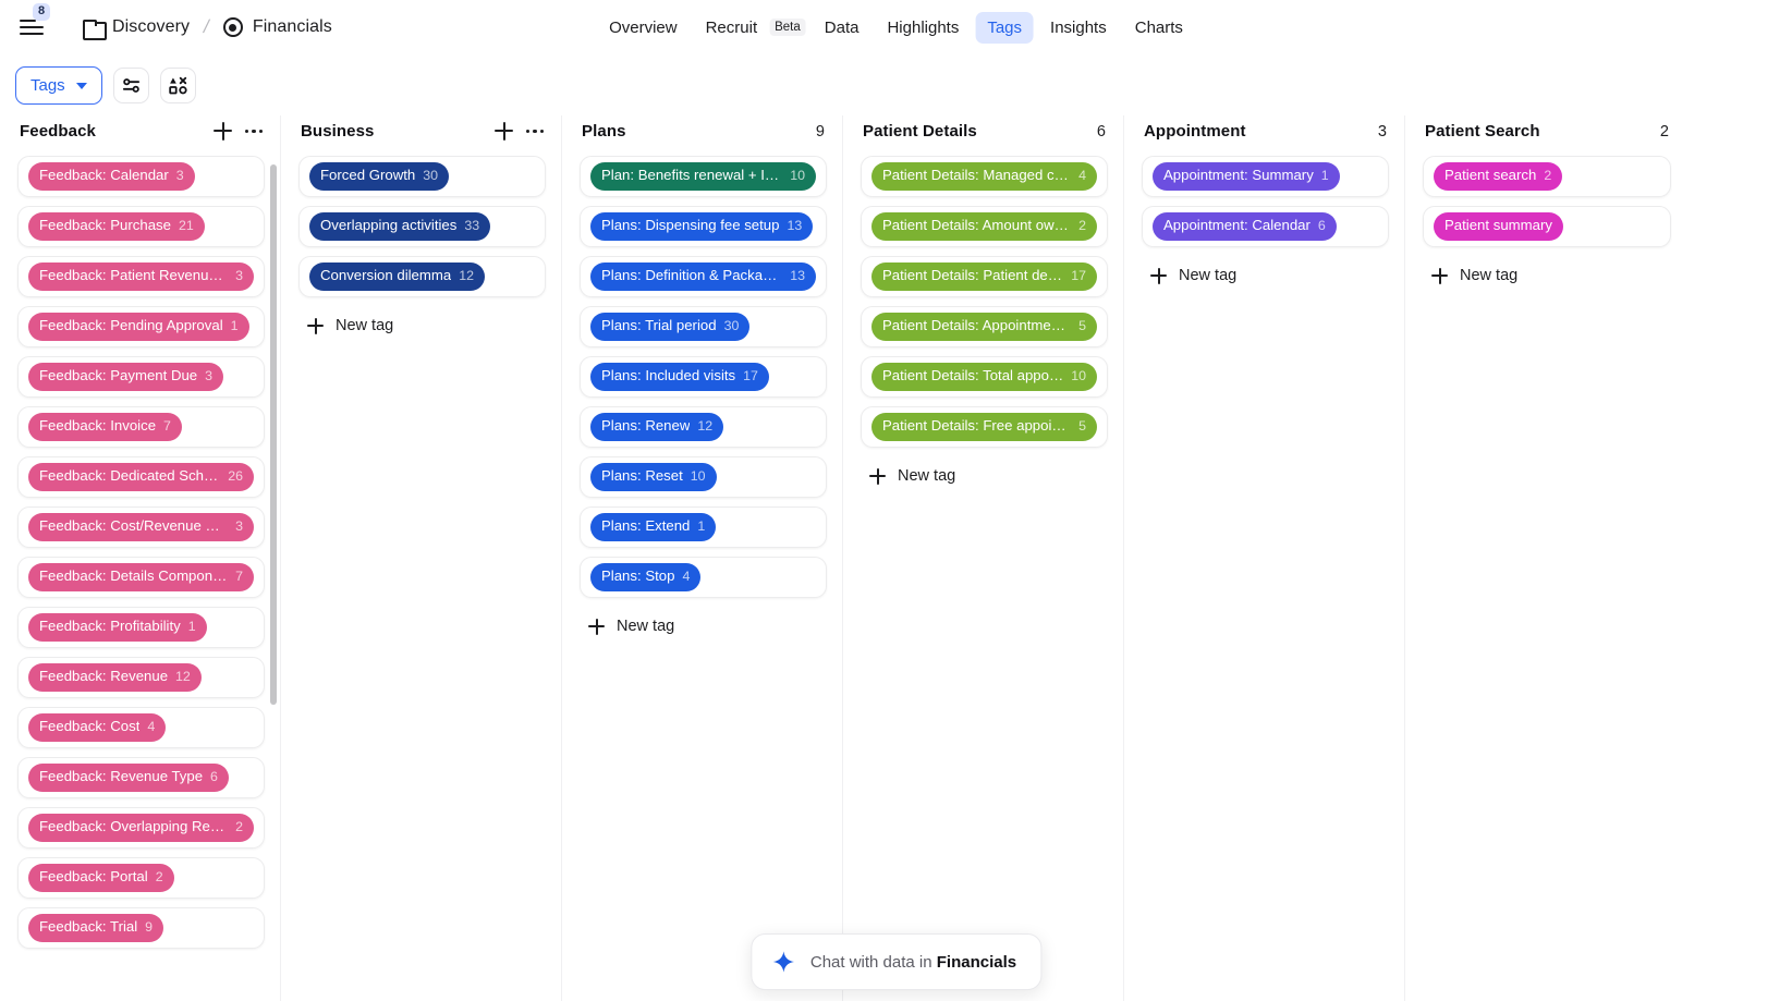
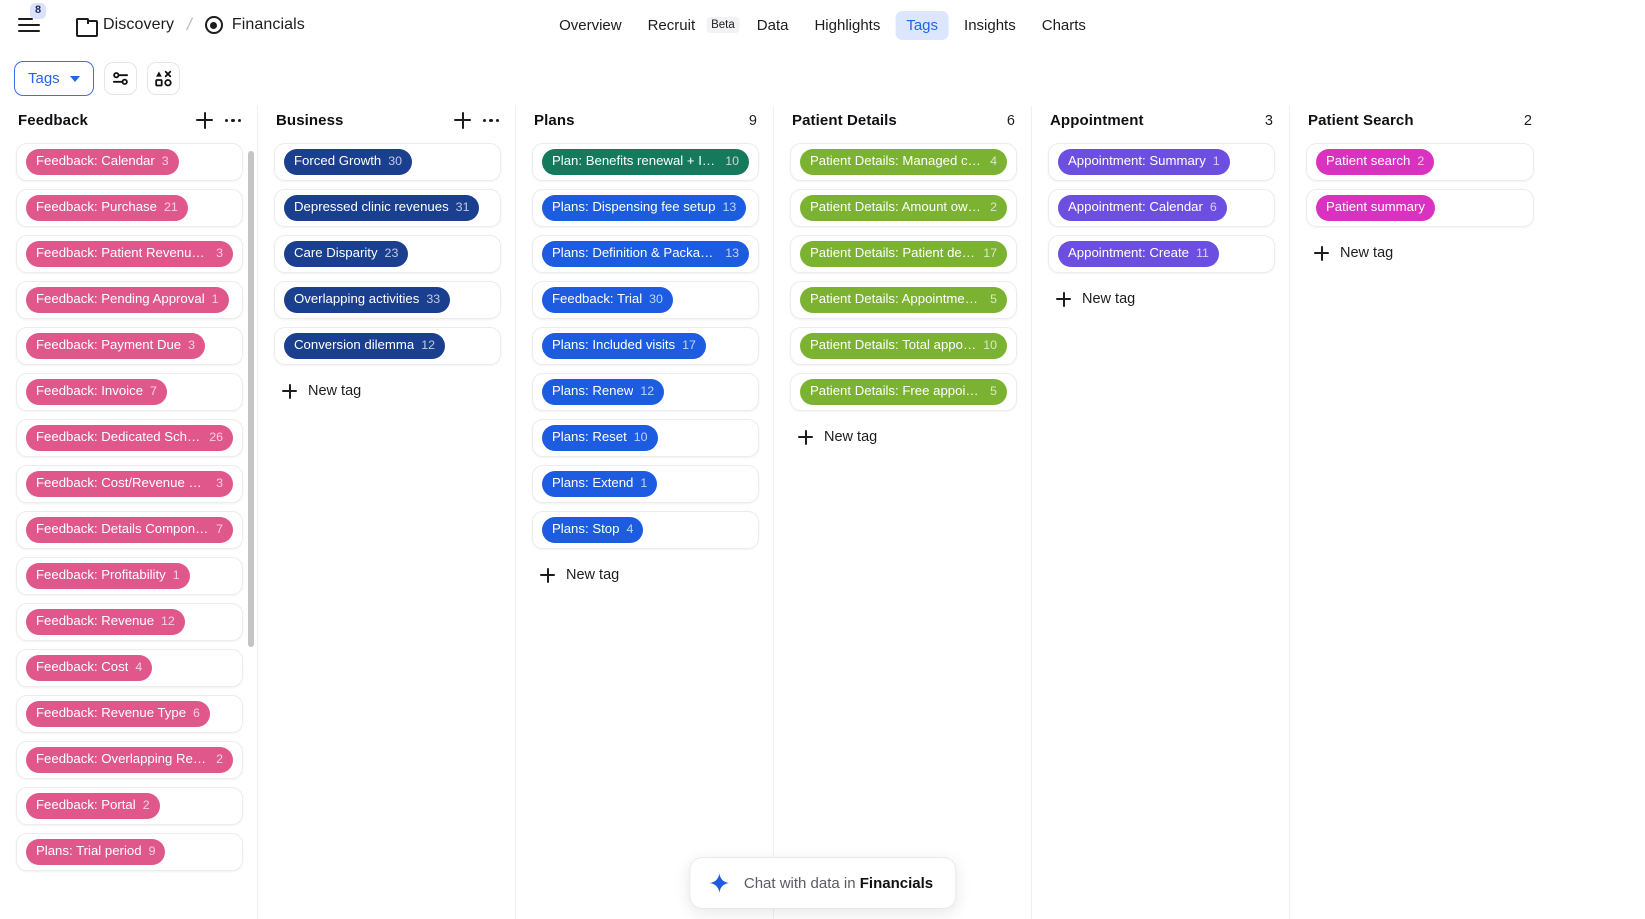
  8
  Discovery
  Financials
  Overview
  Recruit
  Beta
  Data
  Highlights
  Tags
  Insights
  Charts
  Tags
  Feedback
  Feedback: Calendar
  3
  Feedback: Purchase
  21
  Feedback: Patient Revenue J
  3
  Feedback: Pending Approval
  1
  Feedback: Payment Due
  3
  Feedback: Invoice
  7
  Feedback: Dedicated Sche..
  26
  Feedback: Cost/Revenue Cal
  3
  Feedback: Details Componen
  7
  Feedback: Profitability
  1
  Feedback: Revenue
  12
  Feedback: Cost
  4
  Feedback: Revenue Type
  6
  Feedback: Overlapping Reve.
  2
  Feedback: Portal
  2
- Feedback: Trial
+ Plans: Trial period
  9
  Business
  Forced Growth
  30
+ Depressed clinic revenues
+ 31
+ Care Disparity
+ 23
  Overlapping activities
  33
  Conversion dilemma
  12
  New tag
  Plans
  9
  Plan: Benefits renewal + Incl
  10
  Plans: Dispensing fee setup
  13
  Plans: Definition & Packagin
  13
- Plans: Trial period
+ Feedback: Trial
  30
  Plans: Included visits
  17
  Plans: Renew
  12
  Plans: Reset
  10
  Plans: Extend
  1
  Plans: Stop
  4
  New tag
  Patient Details
  6
  Patient Details: Managed care
  4
  Patient Details: Amount owne
  2
  Patient Details: Patient detai
  17
  Patient Details: Appointment h
  5
  Patient Details: Total appoint
  10
  Patient Details: Free appointm
  5
  New tag
  Appointment
  3
  Appointment: Summary
  1
  Appointment: Calendar
  6
+ Appointment: Create
+ 11
  New tag
  Patient Search
  2
  Patient search
  2
  Patient summary
  New tag
  Chat with data in Financials
